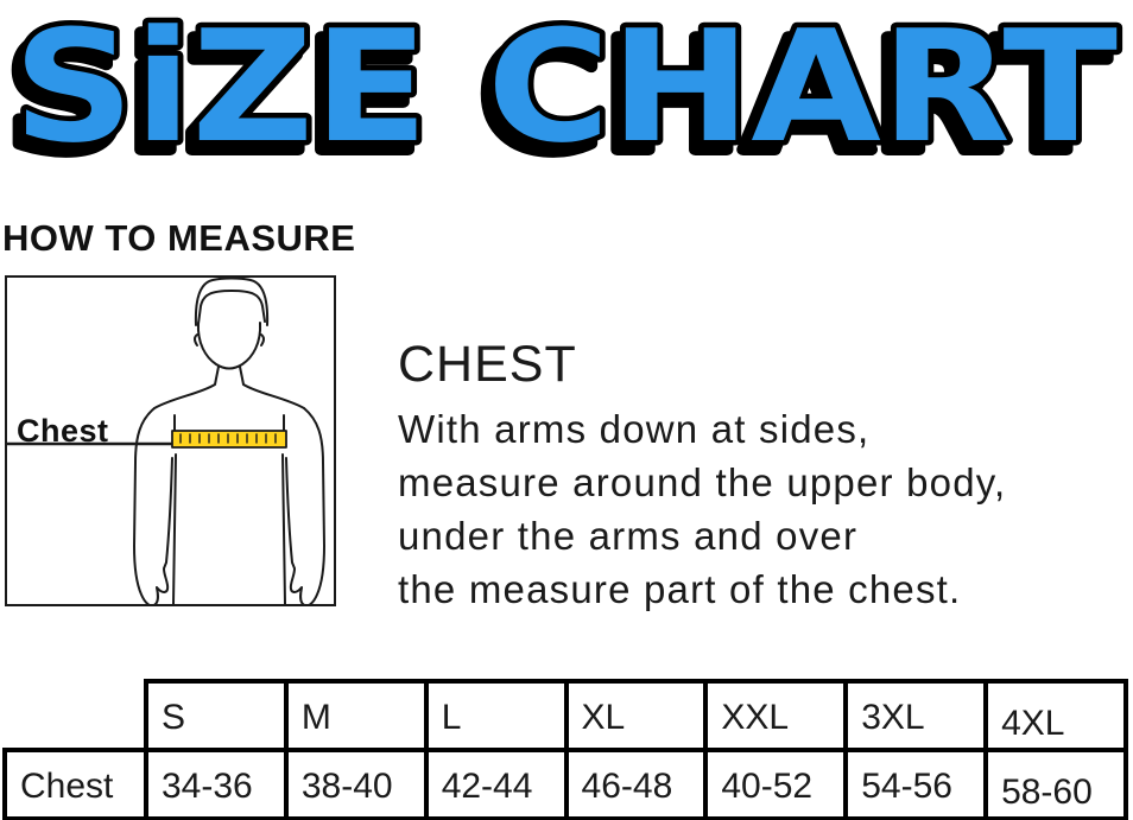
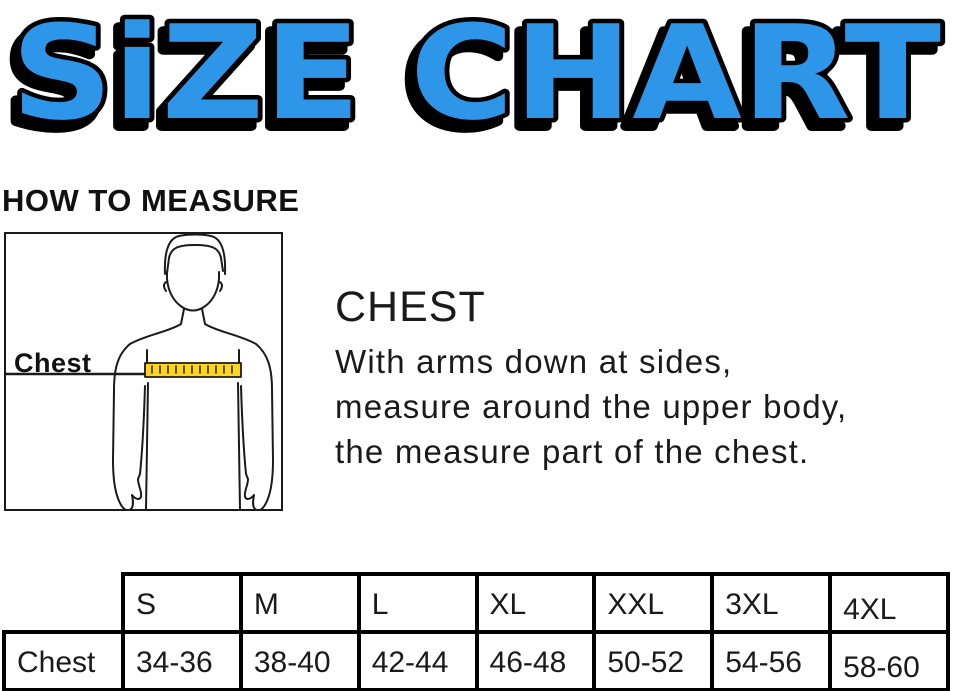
  SiZE CHART
  HOW TO MEASURE
  Chest
  CHEST
  With arms down at sides,
  measure around the upper body,
- under the arms and over
  the measure part of the chest.
  	S	M	L	XL	XXL	3XL	4XL
- Chest	34-36	38-40	42-44	46-48	40-52	54-56	58-60
+ Chest	34-36	38-40	42-44	46-48	50-52	54-56	58-60
